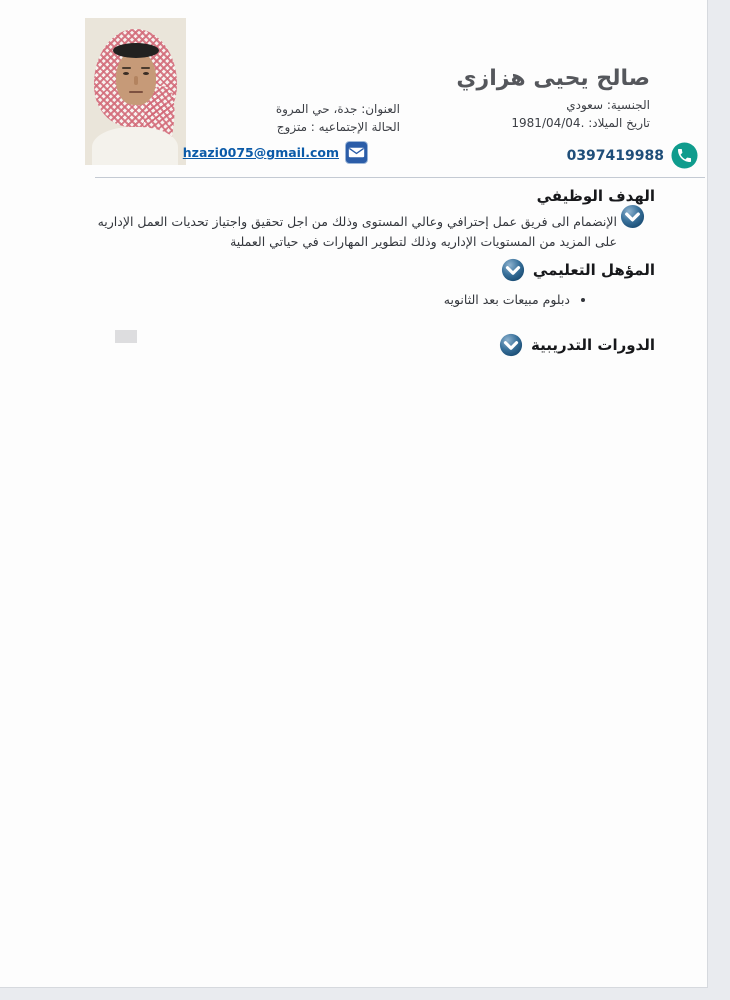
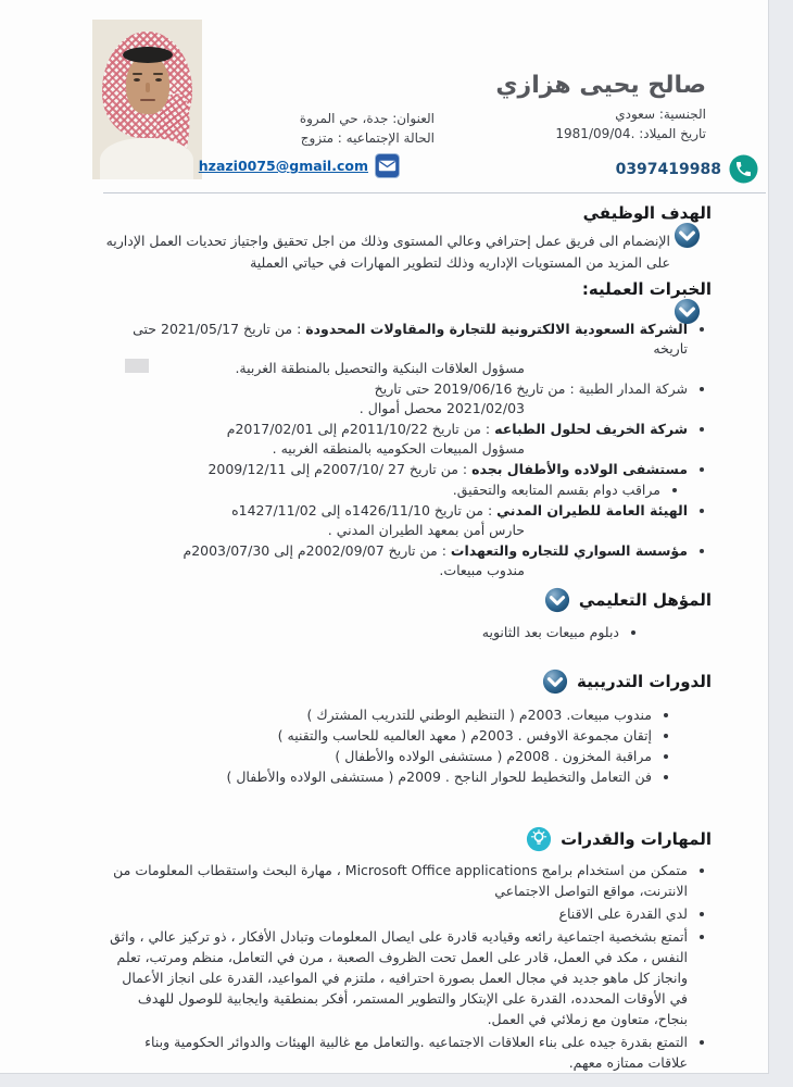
  صالح يحيى هزازي
  الجنسية: سعودي
- تاريخ الميلاد: .1981/04/04
+ تاريخ الميلاد: .1981/09/04
  0397419988
  العنوان: جدة، حي المروة
  الحالة الإجتماعيه : متزوج
  hzazi0075@gmail.com
  الهدف الوظيفي
  الإنضمام الى فريق عمل إحترافي وعالي المستوى وذلك من اجل تحقيق واجتياز تحديات العمل الإداريه على المزيد من المستويات الإداريه وذلك لتطوير المهارات في حياتي العملية
+ الخبرات العمليه:
+ الشركة السعودية الالكترونية للتجارة والمقاولات المحدودة : من تاريخ 2021/05/17 حتى تاريخه
+ مسؤول العلاقات البنكية والتحصيل بالمنطقة الغربية.
+ شركة المدار الطبية : من تاريخ 2019/06/16 حتى تاريخ
+ 2021/02/03 محصل أموال .
+ شركة الخريف لحلول الطباعه : من تاريخ 2011/10/22م إلى 2017/02/01م
+ مسؤول المبيعات الحكوميه بالمنطقه الغربيه .
+ مستشفى الولاده والأطفال بجده : من تاريخ 27 /2007/10م إلى 2009/12/11
+ مراقب دوام بقسم المتابعه والتحقيق.
+ الهيئة العامة للطيران المدني : من تاريخ 1426/11/10ه إلى 1427/11/02ه
+ حارس أمن بمعهد الطيران المدني .
+ مؤسسة السواري للتجاره والتعهدات : من تاريخ 2002/09/07م إلى 2003/07/30م
+ مندوب مبيعات.
  المؤهل التعليمي
  دبلوم مبيعات بعد الثانويه
  الدورات التدريبية
+ مندوب مبيعات. 2003م ( التنظيم الوطني للتدريب المشترك )
+ إتقان مجموعة الاوفس . 2003م ( معهد العالميه للحاسب والتقنيه )
+ مراقبة المخزون . 2008م ( مستشفى الولاده والأطفال )
+ فن التعامل والتخطيط للحوار الناجح . 2009م ( مستشفى الولاده والأطفال )
+ المهارات والقدرات
+ متمكن من استخدام برامج Microsoft Office applications ، مهارة البحث واستقطاب المعلومات من الانترنت، مواقع التواصل الاجتماعي
+ لدي القدرة على الاقناع
+ أتمتع بشخصية اجتماعية رائعه وقياديه قادرة على ايصال المعلومات وتبادل الأفكار ، ذو تركيز عالي ، واثق النفس ، مكد في العمل، قادر على العمل تحت الظروف الصعبة ، مرن في التعامل، منظم ومرتب، تعلم وانجاز كل ماهو جديد في مجال العمل بصورة احترافيه ، ملتزم في المواعيد، القدرة على انجاز الأعمال في الأوقات المحدده، القدرة على الإبتكار والتطوير المستمر، أفكر بمنطقية وايجابية للوصول للهدف بنجاح، متعاون مع زملائي في العمل.
+ التمتع بقدرة جيده على بناء العلاقات الاجتماعيه .والتعامل مع غالبية الهيئات والدوائر الحكومية وبناء علاقات ممتازه معهم.
